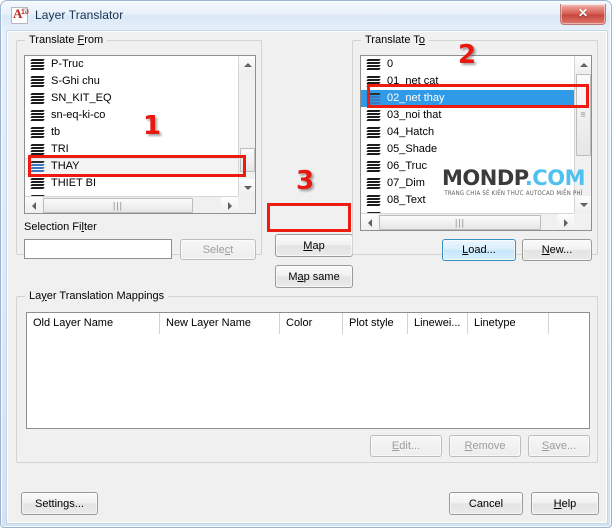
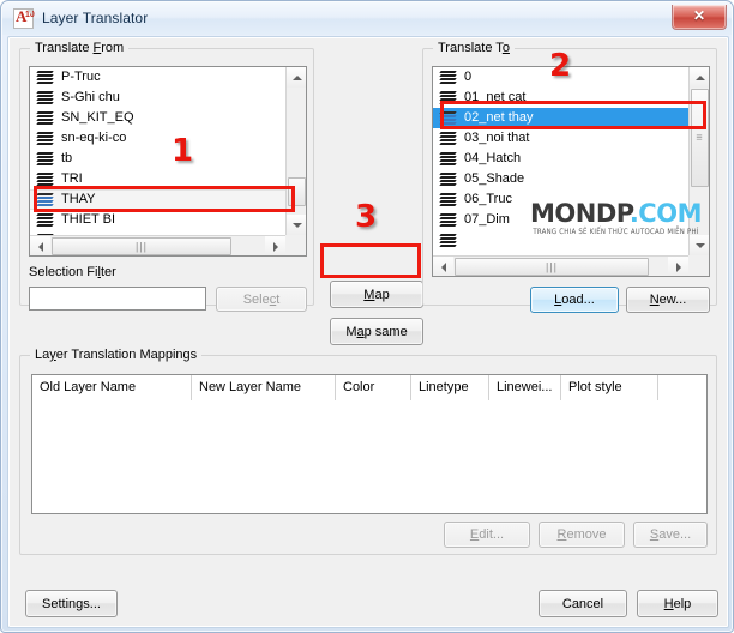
  A
  Layer Translator
  ✕
  Translate From
  P-Truc
  S-Ghi chu
  SN_KIT_EQ
  sn-eq-ki-co
  tb
  TRI
  THAY
  THIET BI
  |||
  Selection Filter
  Select
  Map
  Map same
  Translate To
  0
  01_net cat
  02_net thay
  03_noi that
  04_Hatch
  05_Shade
  06_Truc
  07_Dim
- 08_Text
  ≡
  |||
  Load...
  New...
  Layer Translation Mappings
  Old Layer Name
  New Layer Name
  Color
- Plot style
+ Linetype
  Linewei...
- Linetype
+ Plot style
  Edit...
  Remove
  Save...
  MONDP.COM
  Settings...
  Cancel
  Help
  1
  2
  3
